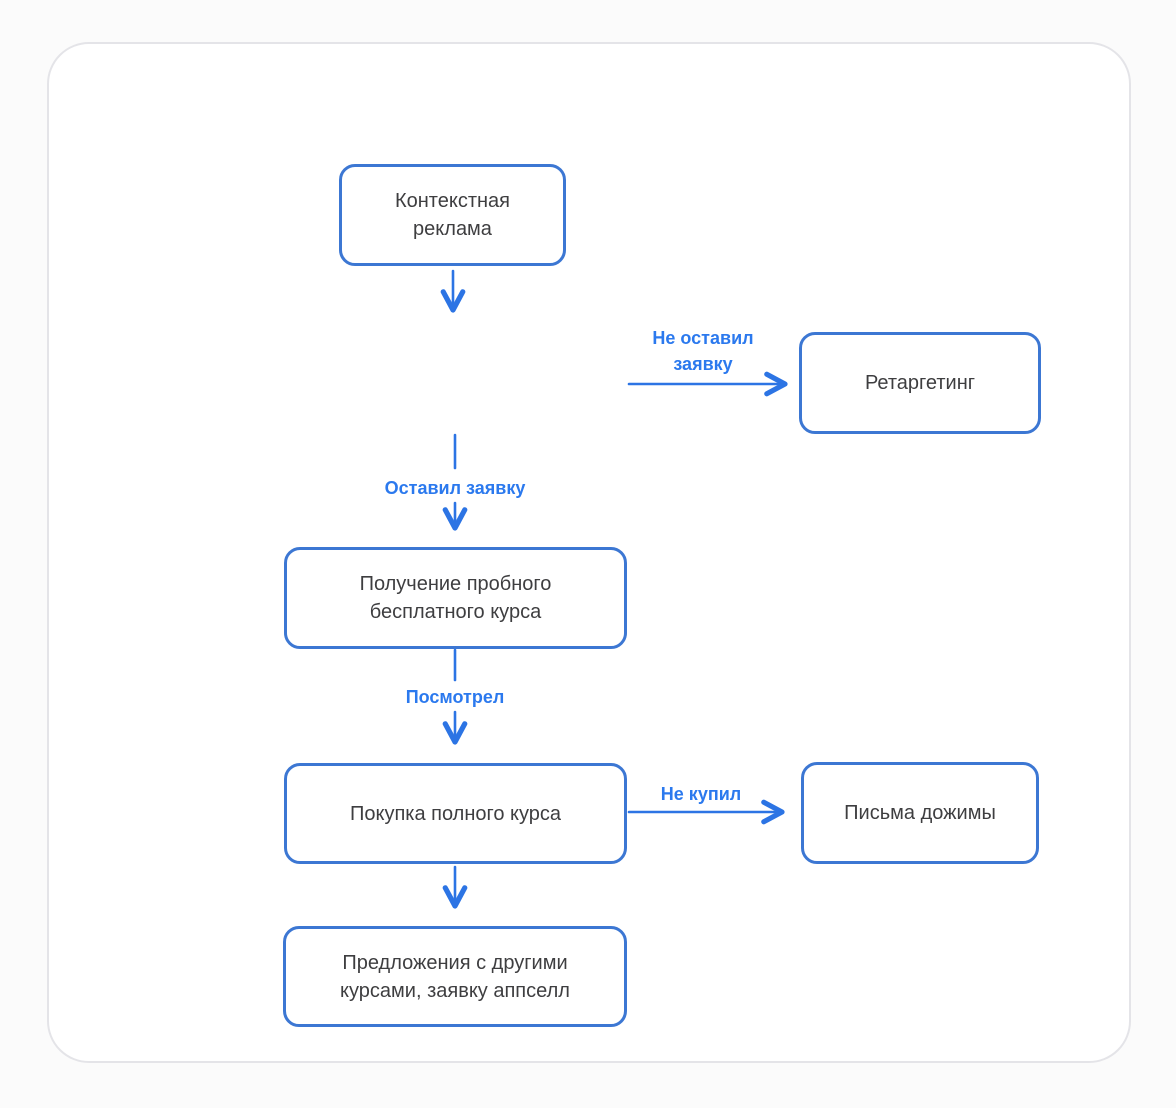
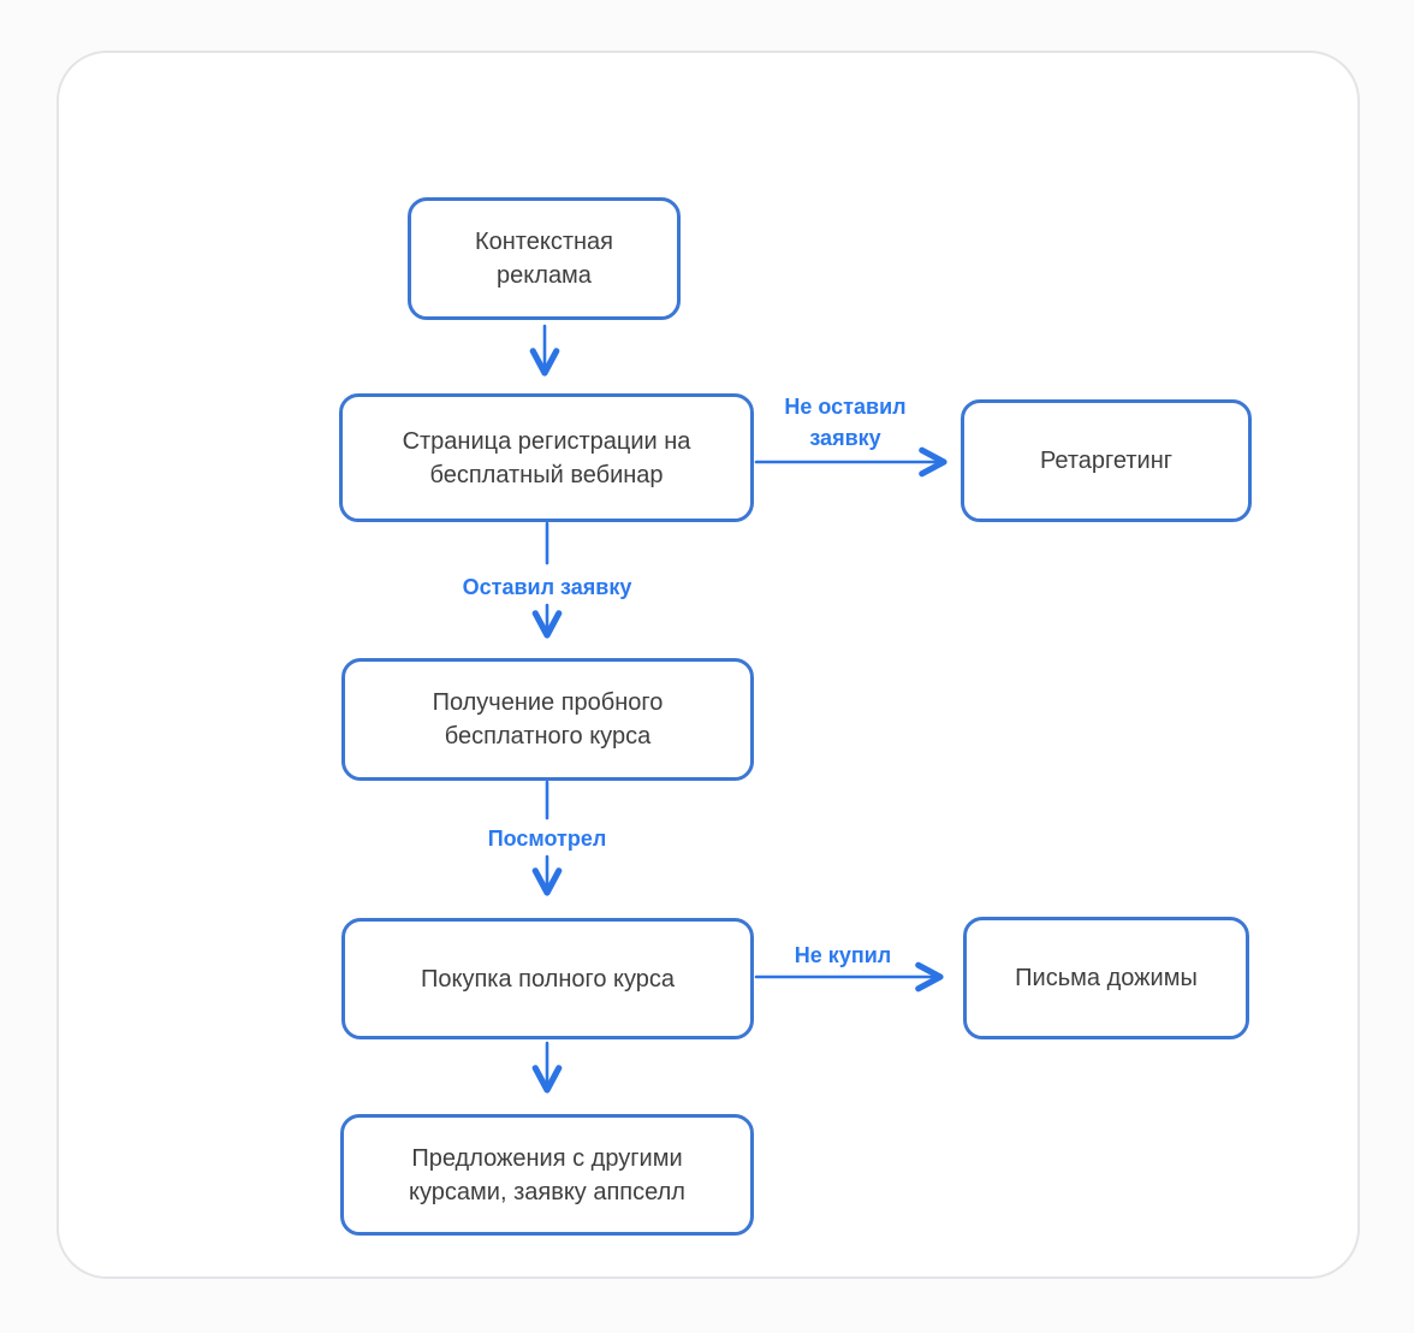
  Контекстная реклама
+ Страница регистрации на бесплатный вебинар
  Ретаргетинг
  Получение пробного бесплатного курса
  Покупка полного курса
  Письма дожимы
  Предложения с другими курсами, заявку аппселл
  Не оставил заявку
  Оставил заявку
  Посмотрел
  Не купил
